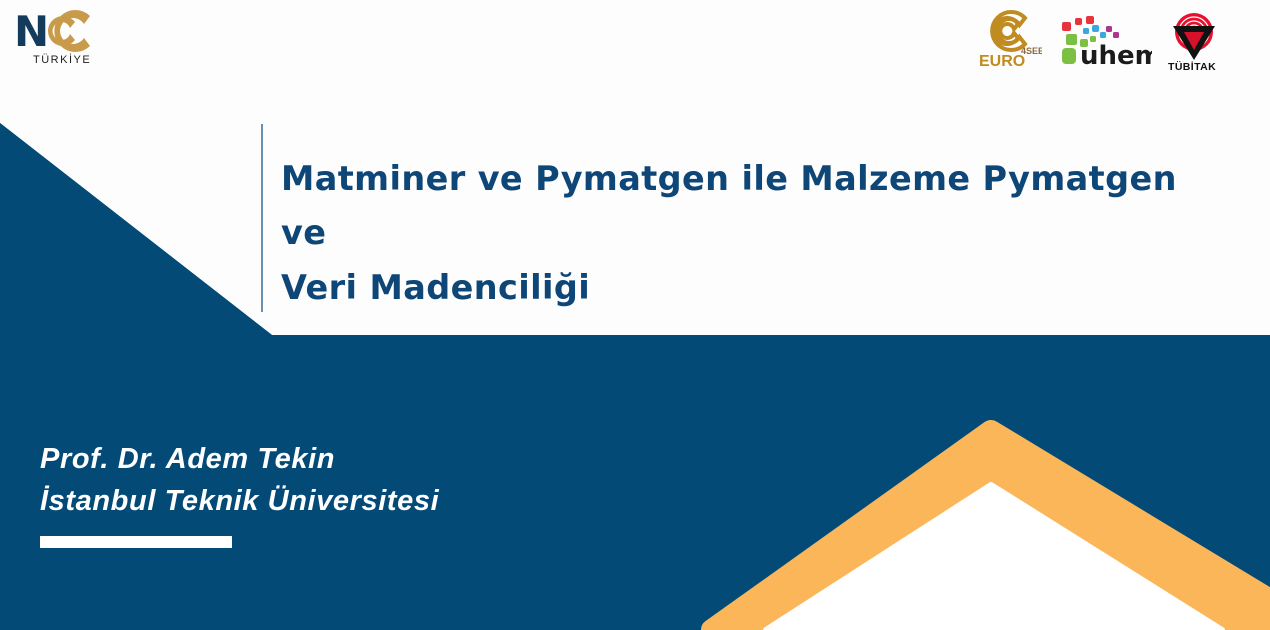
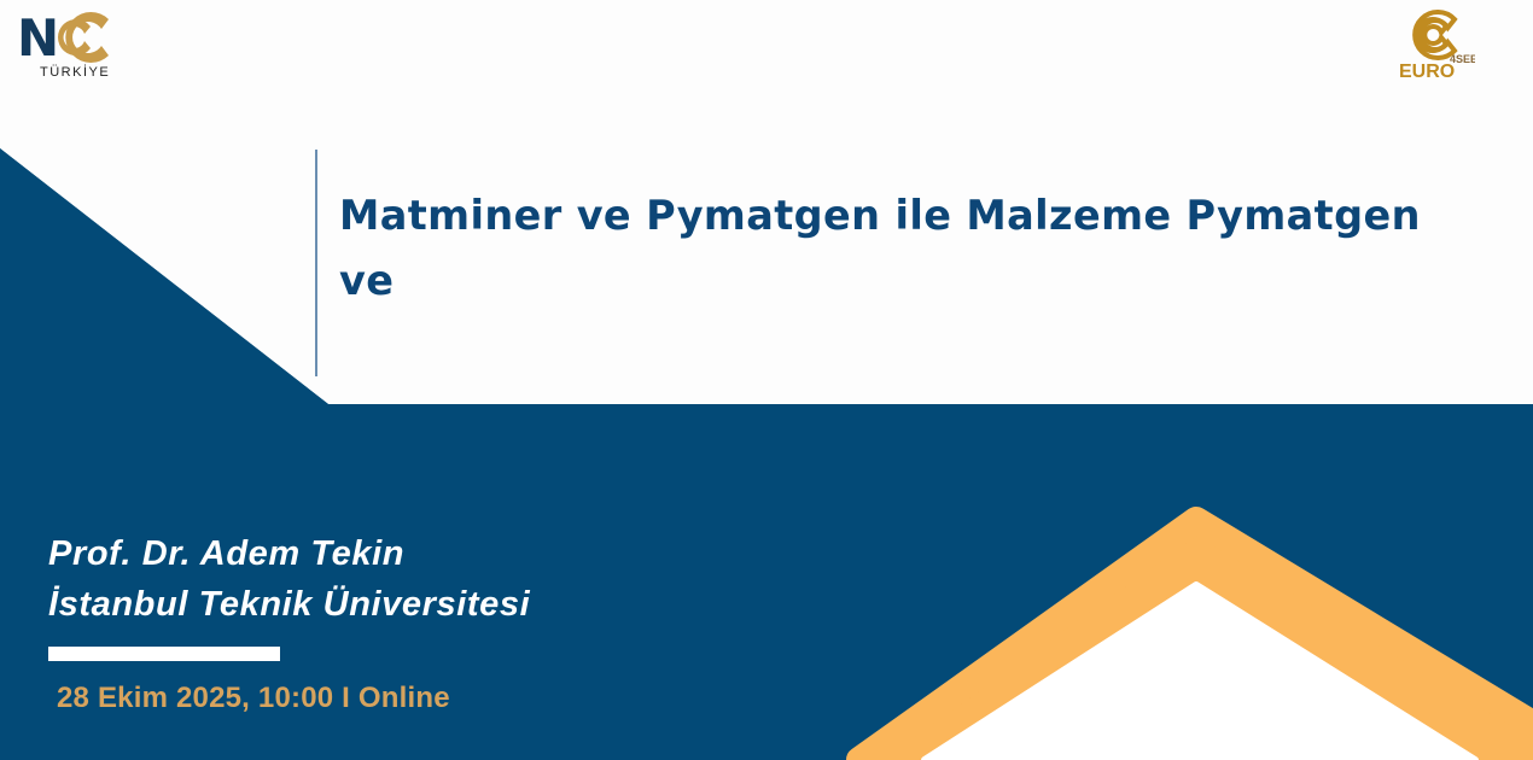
  N
  TÜRKİYE
  EURO
  4SEE
- uhem
- TÜBİTAK
  Matminer ve Pymatgen ile Malzeme Pymatgen ve
- Veri Madenciliği
  Prof. Dr. Adem Tekin
  İstanbul Teknik Üniversitesi
+ 28 Ekim 2025, 10:00 I Online
